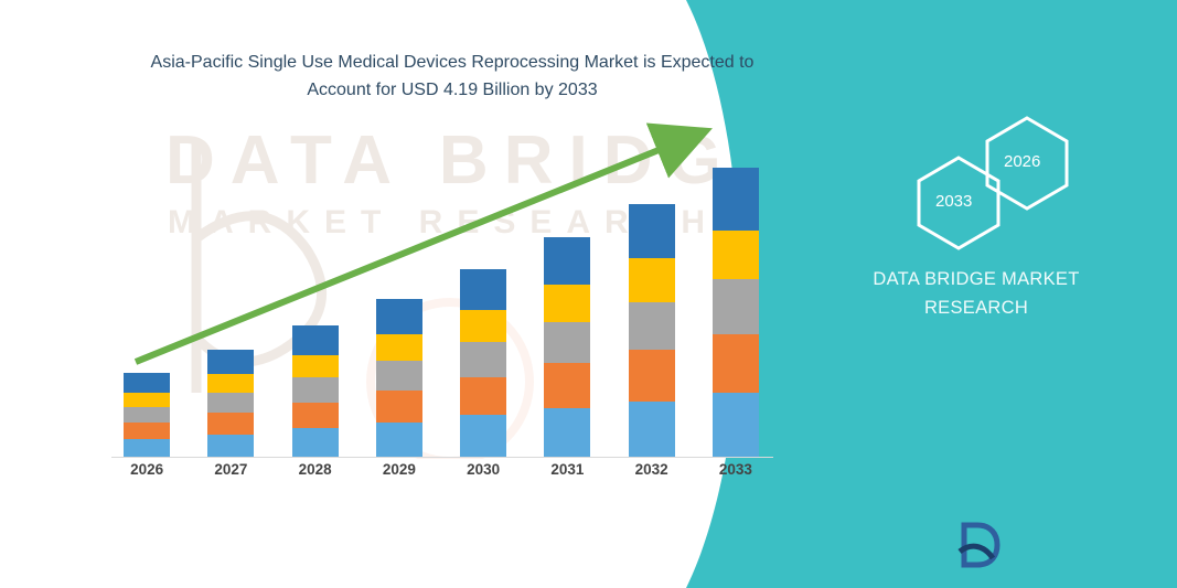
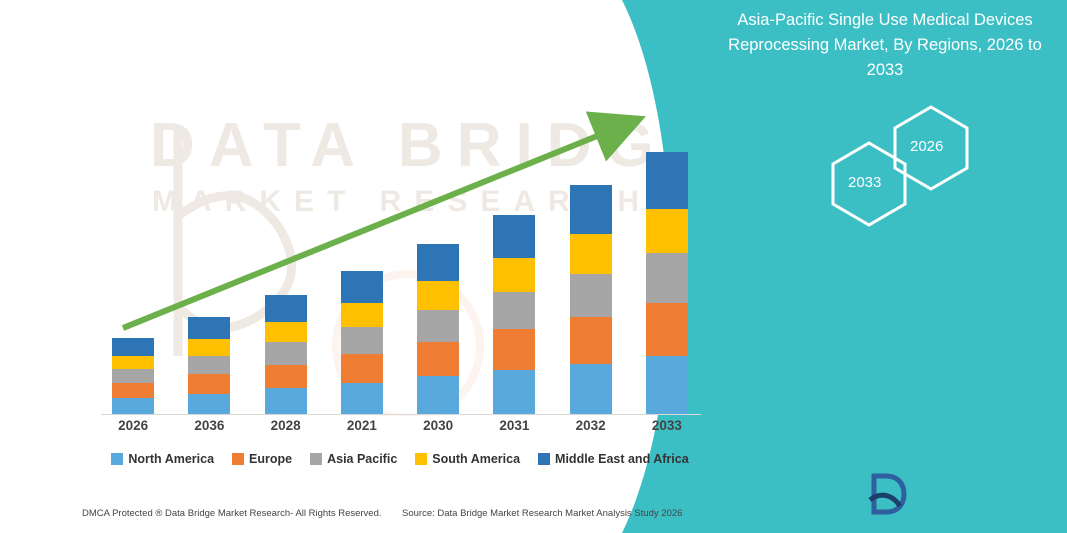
  DATA BRIG
  MARKET RSEARH
+ Asia-Pacific Single Use Medical Devices Reprocessing Market, By Regions, 2026 to 2033
  2026
  2033
- DATA BRIDGE MARKET
- RESEARCH
- Asia-Pacific Single Use Medical Devices Reprocessing Market is Expected to Account for USD 4.19 Billion by 2033
  2026
- 2027
+ 2036
  2028
- 2029
+ 2021
  2030
  2031
  2032
  2033
+ North America
+ Europe
+ Asia Pacific
+ South America
+ Middle East and Africa
+ DMCA Protected ® Data Bridge Market Research- All Rights Reserved.
+ Source: Data Bridge Market Research Market Analysis Study 2026
